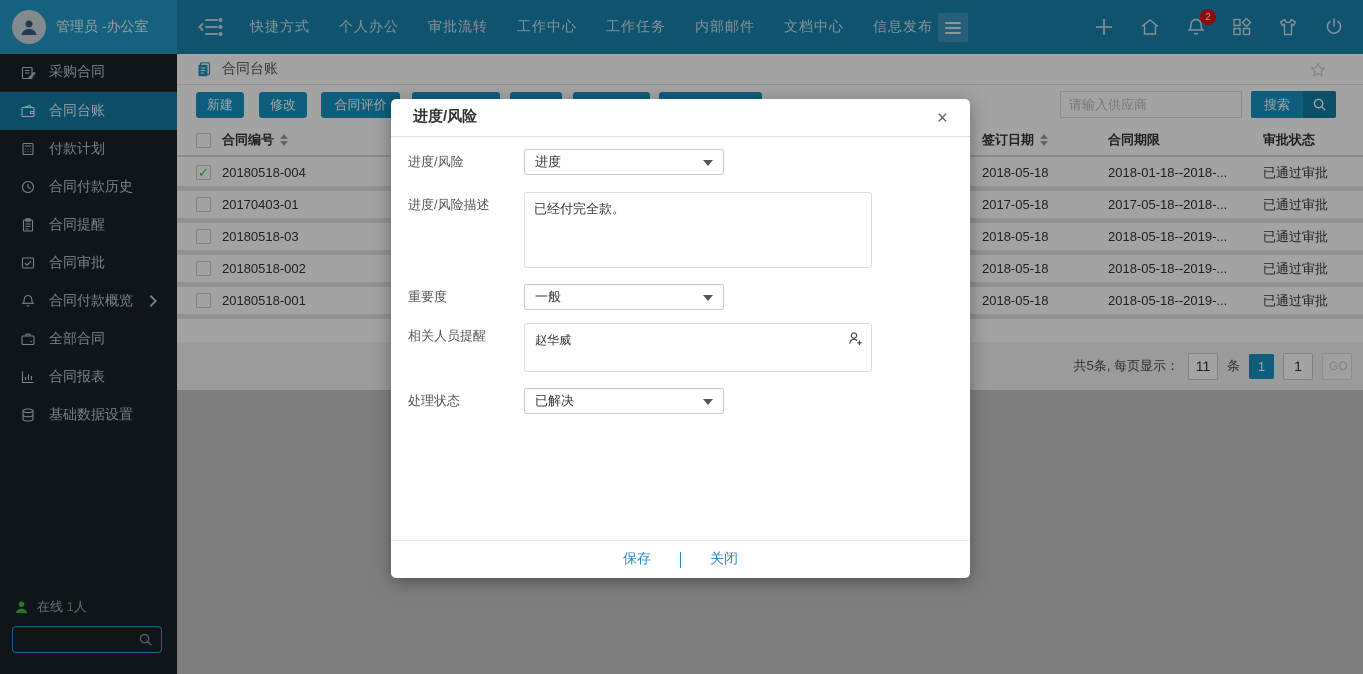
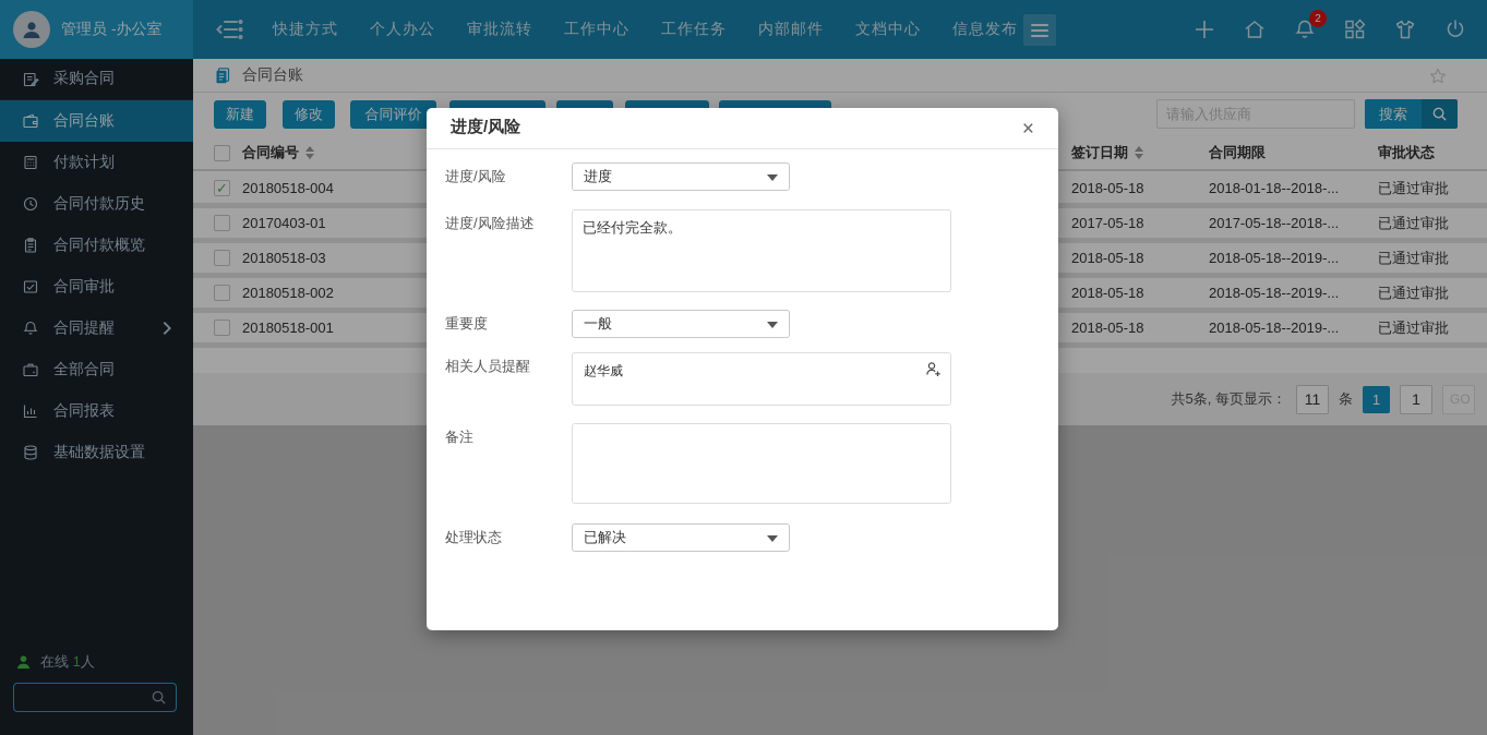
  管理员 -办公室
  快捷方式
  个人办公
  审批流转
  工作中心
  工作任务
  内部邮件
  文档中心
  信息发布
  2
  采购合同
  合同台账
  付款计划
  合同付款历史
- 合同提醒
+ 合同付款概览
  合同审批
- 合同付款概览
+ 合同提醒
  全部合同
  合同报表
  基础数据设置
  在线 1人
  合同台账
  新建
  修改
  合同评价
  请输入供应商
  搜索
  合同编号
  签订日期
  合同期限
  审批状态
  ✓
  20180518-004
  2018-05-18
  2018-01-18--2018-...
  已通过审批
  20170403-01
  2017-05-18
  2017-05-18--2018-...
  已通过审批
  20180518-03
  2018-05-18
  2018-05-18--2019-...
  已通过审批
  20180518-002
  2018-05-18
  2018-05-18--2019-...
  已通过审批
  20180518-001
  2018-05-18
  2018-05-18--2019-...
  已通过审批
  共5条, 每页显示：
  11
  条
  1
  1
  GO
  进度/风险
  ×
  进度/风险
  进度
  进度/风险描述
  已经付完全款。
  重要度
  一般
  相关人员提醒
  赵华威
+ 备注
  处理状态
  已解决
- 保存
- 关闭
